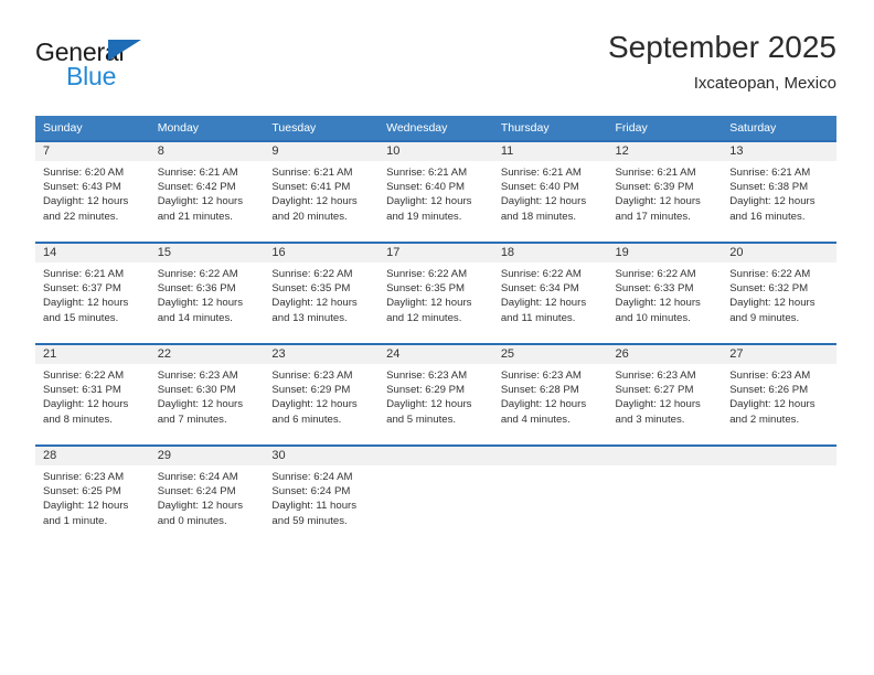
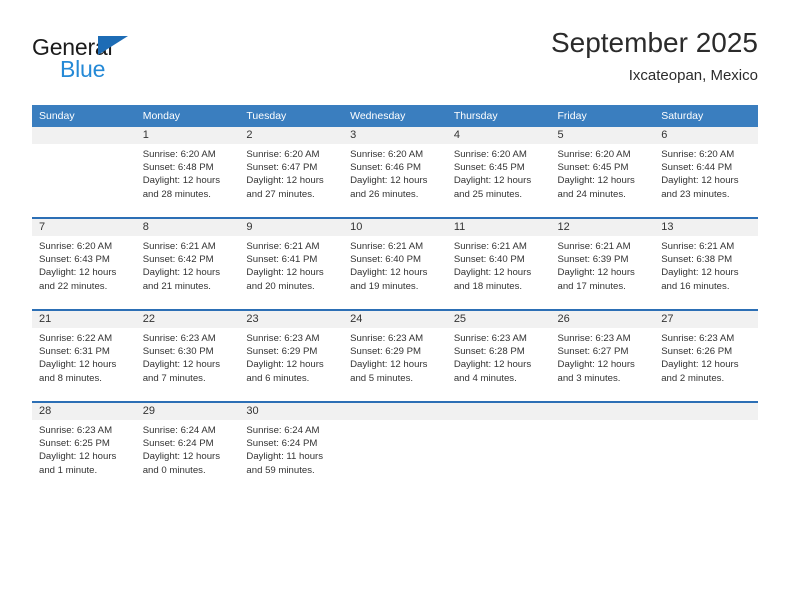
  General
  Blue
  September 2025
  Ixcateopan, Mexico
  Sunday	Monday	Tuesday	Wednesday	Thursday	Friday	Saturday
+ 	1Sunrise: 6:20 AMSunset: 6:48 PMDaylight: 12 hoursand 28 minutes.	2Sunrise: 6:20 AMSunset: 6:47 PMDaylight: 12 hoursand 27 minutes.	3Sunrise: 6:20 AMSunset: 6:46 PMDaylight: 12 hoursand 26 minutes.	4Sunrise: 6:20 AMSunset: 6:45 PMDaylight: 12 hoursand 25 minutes.	5Sunrise: 6:20 AMSunset: 6:45 PMDaylight: 12 hoursand 24 minutes.	6Sunrise: 6:20 AMSunset: 6:44 PMDaylight: 12 hoursand 23 minutes.
  7Sunrise: 6:20 AMSunset: 6:43 PMDaylight: 12 hoursand 22 minutes.	8Sunrise: 6:21 AMSunset: 6:42 PMDaylight: 12 hoursand 21 minutes.	9Sunrise: 6:21 AMSunset: 6:41 PMDaylight: 12 hoursand 20 minutes.	10Sunrise: 6:21 AMSunset: 6:40 PMDaylight: 12 hoursand 19 minutes.	11Sunrise: 6:21 AMSunset: 6:40 PMDaylight: 12 hoursand 18 minutes.	12Sunrise: 6:21 AMSunset: 6:39 PMDaylight: 12 hoursand 17 minutes.	13Sunrise: 6:21 AMSunset: 6:38 PMDaylight: 12 hoursand 16 minutes.
- 14Sunrise: 6:21 AMSunset: 6:37 PMDaylight: 12 hoursand 15 minutes.	15Sunrise: 6:22 AMSunset: 6:36 PMDaylight: 12 hoursand 14 minutes.	16Sunrise: 6:22 AMSunset: 6:35 PMDaylight: 12 hoursand 13 minutes.	17Sunrise: 6:22 AMSunset: 6:35 PMDaylight: 12 hoursand 12 minutes.	18Sunrise: 6:22 AMSunset: 6:34 PMDaylight: 12 hoursand 11 minutes.	19Sunrise: 6:22 AMSunset: 6:33 PMDaylight: 12 hoursand 10 minutes.	20Sunrise: 6:22 AMSunset: 6:32 PMDaylight: 12 hoursand 9 minutes.
  21Sunrise: 6:22 AMSunset: 6:31 PMDaylight: 12 hoursand 8 minutes.	22Sunrise: 6:23 AMSunset: 6:30 PMDaylight: 12 hoursand 7 minutes.	23Sunrise: 6:23 AMSunset: 6:29 PMDaylight: 12 hoursand 6 minutes.	24Sunrise: 6:23 AMSunset: 6:29 PMDaylight: 12 hoursand 5 minutes.	25Sunrise: 6:23 AMSunset: 6:28 PMDaylight: 12 hoursand 4 minutes.	26Sunrise: 6:23 AMSunset: 6:27 PMDaylight: 12 hoursand 3 minutes.	27Sunrise: 6:23 AMSunset: 6:26 PMDaylight: 12 hoursand 2 minutes.
  28Sunrise: 6:23 AMSunset: 6:25 PMDaylight: 12 hoursand 1 minute.	29Sunrise: 6:24 AMSunset: 6:24 PMDaylight: 12 hoursand 0 minutes.	30Sunrise: 6:24 AMSunset: 6:24 PMDaylight: 11 hoursand 59 minutes.
